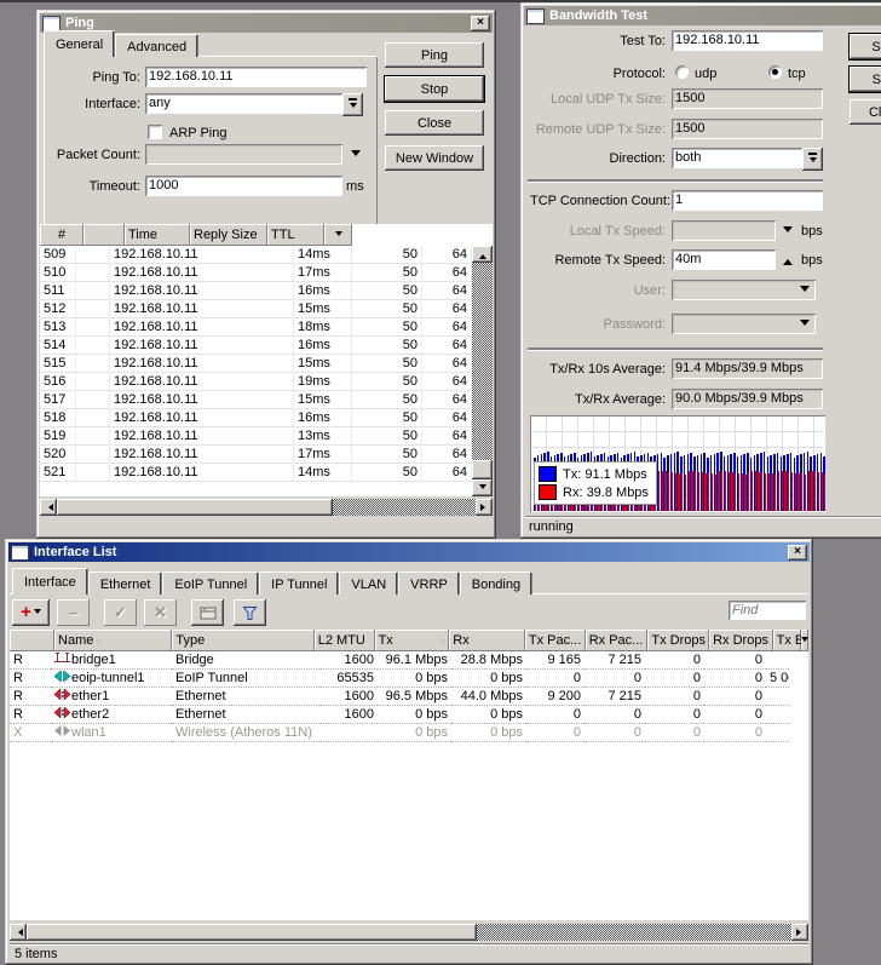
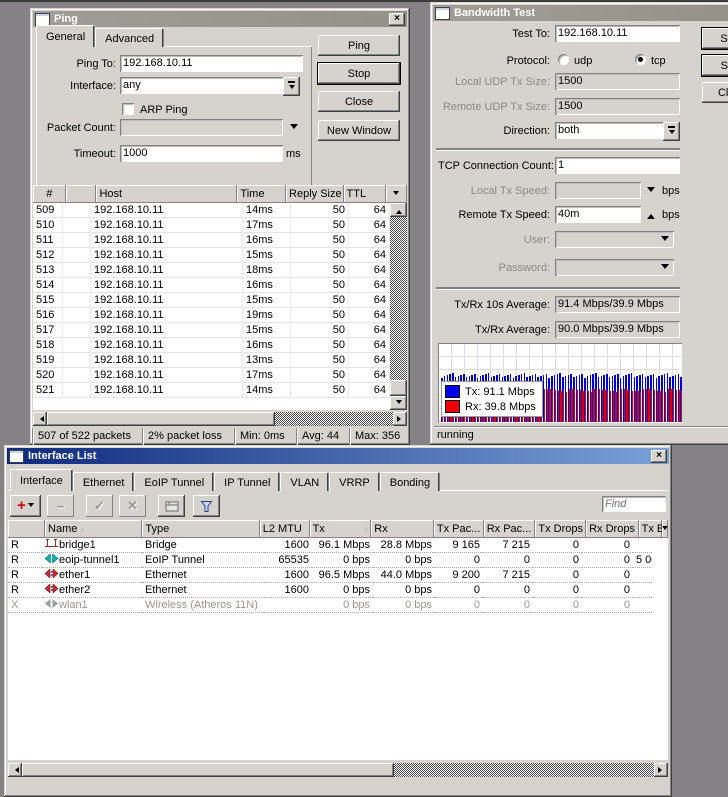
  Bandwidth Test
  Test To:
  192.168.10.11
  Protocol:
  udp
  tcp
  Local UDP Tx Size:
  1500
  Remote UDP Tx Size:
  1500
  Direction:
  both
  TCP Connection Count:
  1
  Local Tx Speed:
  bps
  Remote Tx Speed:
  40m
  bps
  User:
  Password:
  Tx/Rx 10s Average:
  91.4 Mbps/39.9 Mbps
  Tx/Rx Average:
  90.0 Mbps/39.9 Mbps
  Tx:
  91.1 Mbps
  Rx:
  39.8 Mbps
  running
  Ping
  ×
  General
  Advanced
  Ping To:
  192.168.10.11
  Interface:
  any
  ARP Ping
  Packet Count:
  Timeout:
  1000
  ms
  Ping
  Stop
  Close
  New Window
  #
+ Host
  Time
  Reply Size
  TTL
  509
  192.168.10.11
  14ms
  50
  64
  510
  192.168.10.11
  17ms
  50
  64
  511
  192.168.10.11
  16ms
  50
  64
  512
  192.168.10.11
  15ms
  50
  64
  513
  192.168.10.11
  18ms
  50
  64
  514
  192.168.10.11
  16ms
  50
  64
  515
  192.168.10.11
  15ms
  50
  64
  516
  192.168.10.11
  19ms
  50
  64
  517
  192.168.10.11
  15ms
  50
  64
  518
  192.168.10.11
  16ms
  50
  64
  519
  192.168.10.11
  13ms
  50
  64
  520
  192.168.10.11
  17ms
  50
  64
  521
  192.168.10.11
  14ms
  50
  64
+ 507 of 522 packets
+ 2% packet loss
+ Min: 0ms
+ Avg: 44
+ Max: 356
  Interface List
  ×
  Interface
  Ethernet
  EoIP Tunnel
  IP Tunnel
  VLAN
  VRRP
  Bonding
  +
  −
  ✓
  ✕
  Find
  Name
  Type
  L2 MTU
  Tx
  Rx
  Tx Pac...
  Rx Pac...
  Tx Drops
  Rx Drops
  Tx E
  R
  bridge1
  Bridge
  1600
  96.1 Mbps
  28.8 Mbps
  9 165
  7 215
  0
  0
  R
  eoip-tunnel1
  EoIP Tunnel
  65535
  0 bps
  0 bps
  0
  0
  0
  0
  R
  ether1
  Ethernet
  1600
  96.5 Mbps
  44.0 Mbps
  9 200
  7 215
  0
  0
  R
  ether2
  Ethernet
  1600
  0 bps
  0 bps
  0
  0
  0
  0
  X
  wlan1
  Wireless (Atheros 11N)
  0 bps
  0 bps
  0
  0
  0
  0
- 5 items
